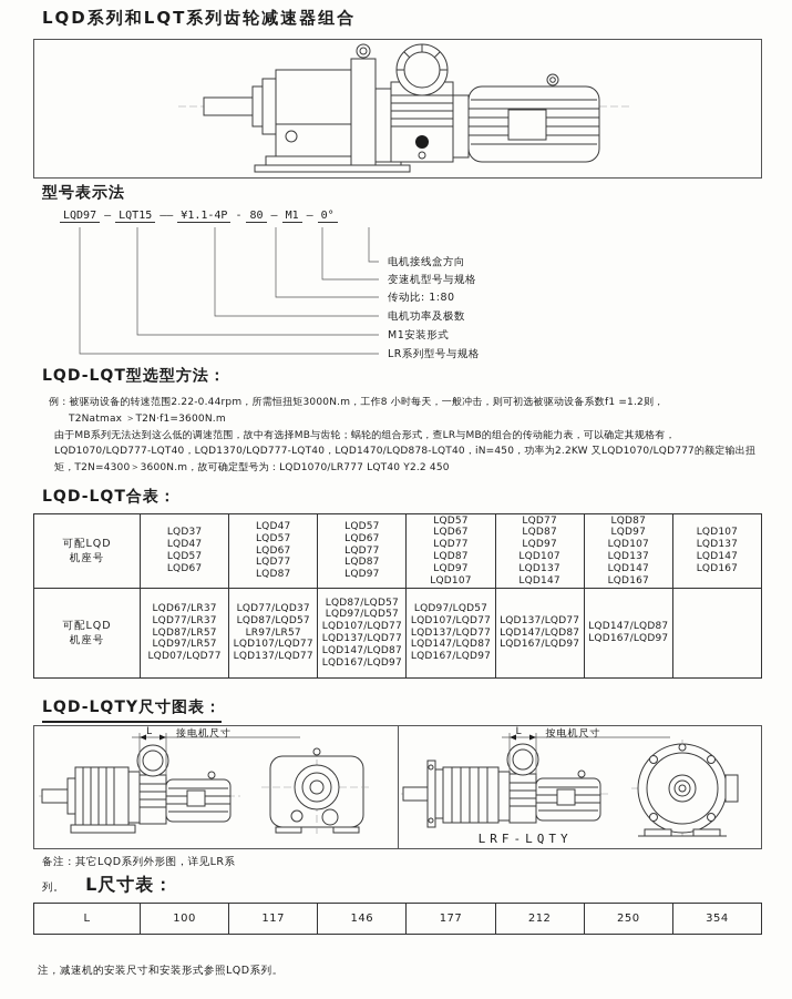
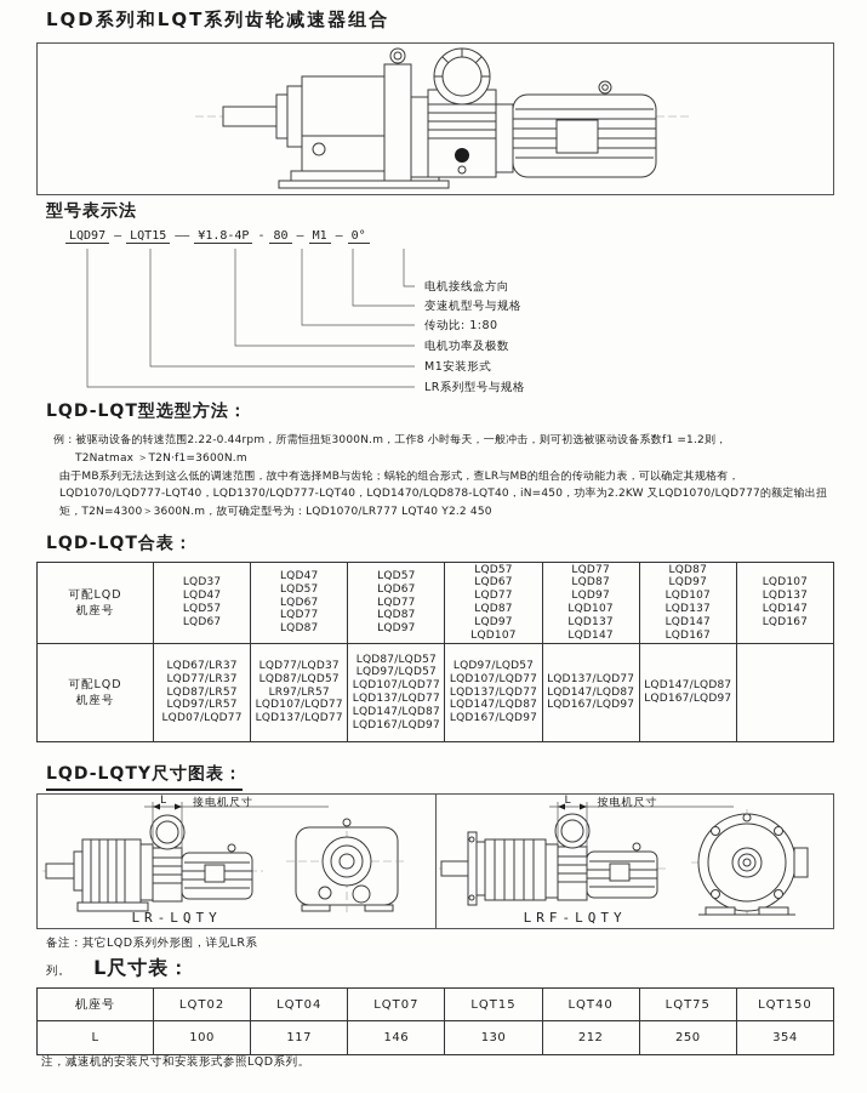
  LQD系列和LQT系列齿轮减速器组合
  型号表示法
- LQD97 — LQT15 —— ¥1.1-4P - 80 — M1 — 0°
+ LQD97 — LQT15 —— ¥1.8-4P - 80 — M1 — 0°
  电机接线盒方向
  变速机型号与规格
  传动比: 1:80
  电机功率及极数
  M1安装形式
  LR系列型号与规格
  LQD-LQT型选型方法：
  例：被驱动设备的转速范围2.22-0.44rpm，所需恒扭矩3000N.m，工作8 小时每天，一般冲击，则可初选被驱动设备系数f1 =1.2则，
  T2Natmax ＞T2N·f1=3600N.m
  由于MB系列无法达到这么低的调速范围，故中有选择MB与齿轮；蜗轮的组合形式，查LR与MB的组合的传动能力表，可以确定其规格有，
  LQD1070/LQD777-LQT40，LQD1370/LQD777-LQT40，LQD1470/LQD878-LQT40，iN=450，功率为2.2KW 又LQD1070/LQD777的额定输出扭
  矩，T2N=4300＞3600N.m，故可确定型号为：LQD1070/LR777 LQT40 Y2.2 450
  LQD-LQT合表：
  可配LQD 机座号	LQD37LQD47LQD57LQD67	LQD47LQD57LQD67LQD77LQD87	LQD57LQD67LQD77LQD87LQD97	LQD57LQD67LQD77LQD87LQD97LQD107	LQD77LQD87LQD97LQD107LQD137LQD147	LQD87LQD97LQD107LQD137LQD147LQD167	LQD107LQD137LQD147LQD167
  可配LQD 机座号	LQD67/LR37LQD77/LR37LQD87/LR57LQD97/LR57LQD07/LQD77	LQD77/LQD37LQD87/LQD57LR97/LR57LQD107/LQD77LQD137/LQD77	LQD87/LQD57LQD97/LQD57LQD107/LQD77LQD137/LQD77LQD147/LQD87LQD167/LQD97	LQD97/LQD57LQD107/LQD77LQD137/LQD77LQD147/LQD87LQD167/LQD97	LQD137/LQD77LQD147/LQD87LQD167/LQD97	LQD147/LQD87LQD167/LQD97
  LQD-LQTY尺寸图表：
  L
  接电机尺寸
+ LR-LQTY
  L
  按电机尺寸
  LRF-LQTY
  备注：其它LQD系列外形图，详见LR系
  列。 L尺寸表：
+ 机座号	LQT02	LQT04	LQT07	LQT15	LQT40	LQT75	LQT150
- L	100	117	146	177	212	250	354
+ L	100	117	146	130	212	250	354
  注，减速机的安装尺寸和安装形式参照LQD系列。
